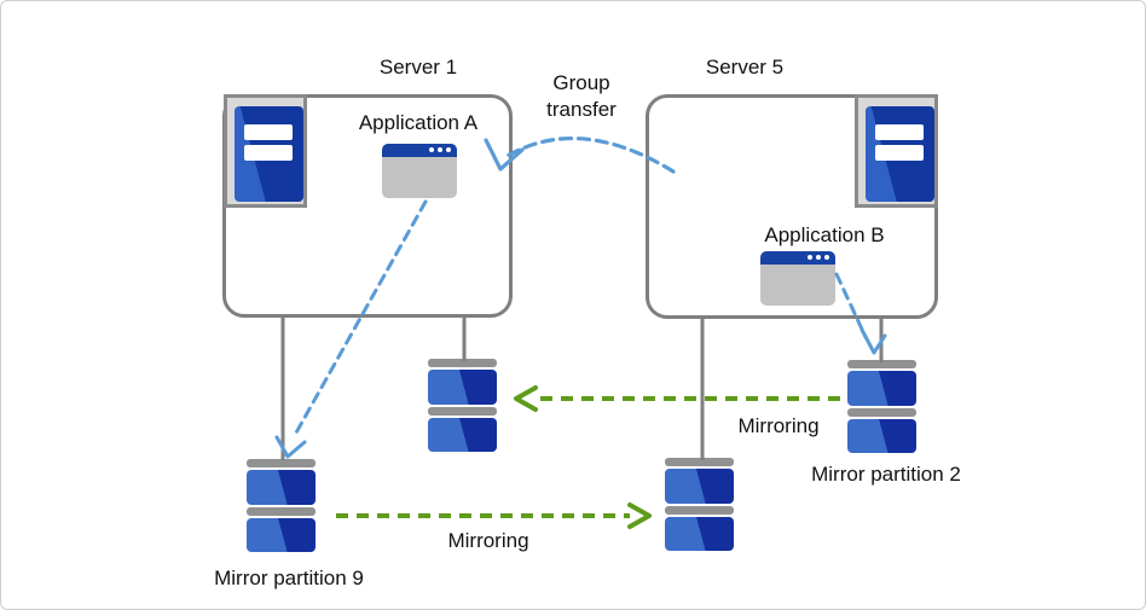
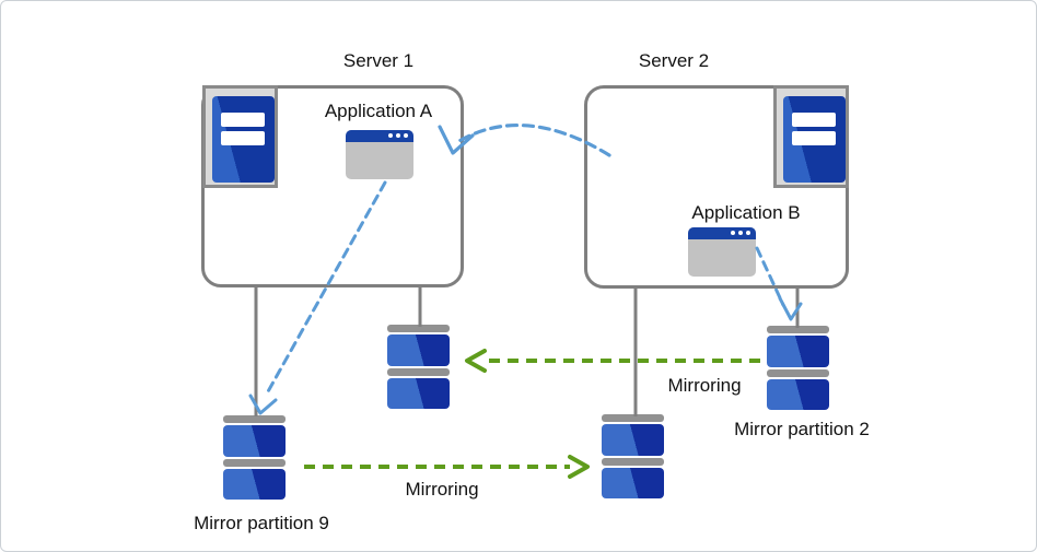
  Server 1
  Application A
- Server 5
+ Server 2
  Application B
- Group transfer
  Mirror partition 9
  Mirror partition 2
  Mirroring
  Mirroring
